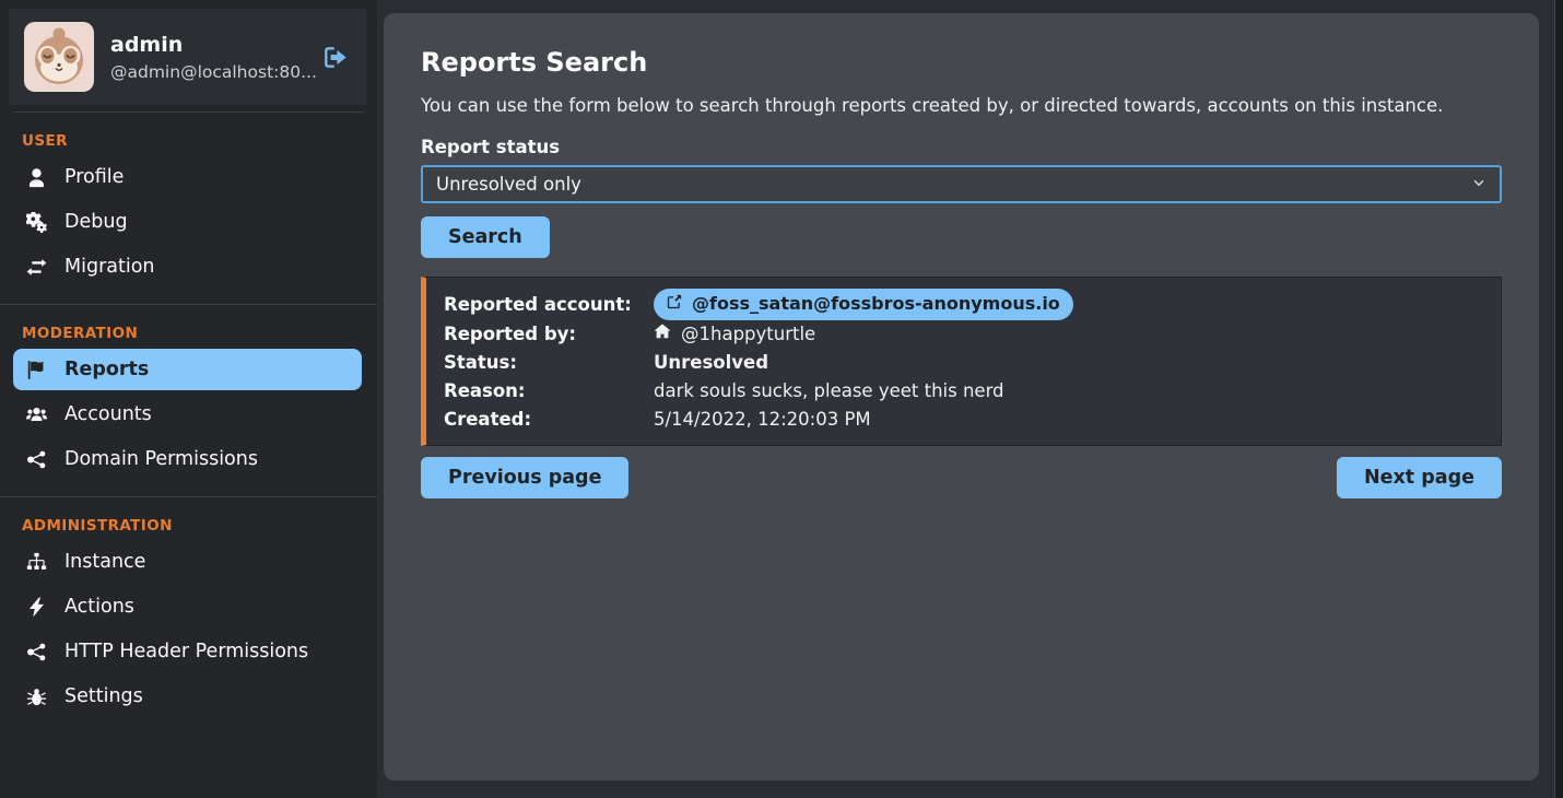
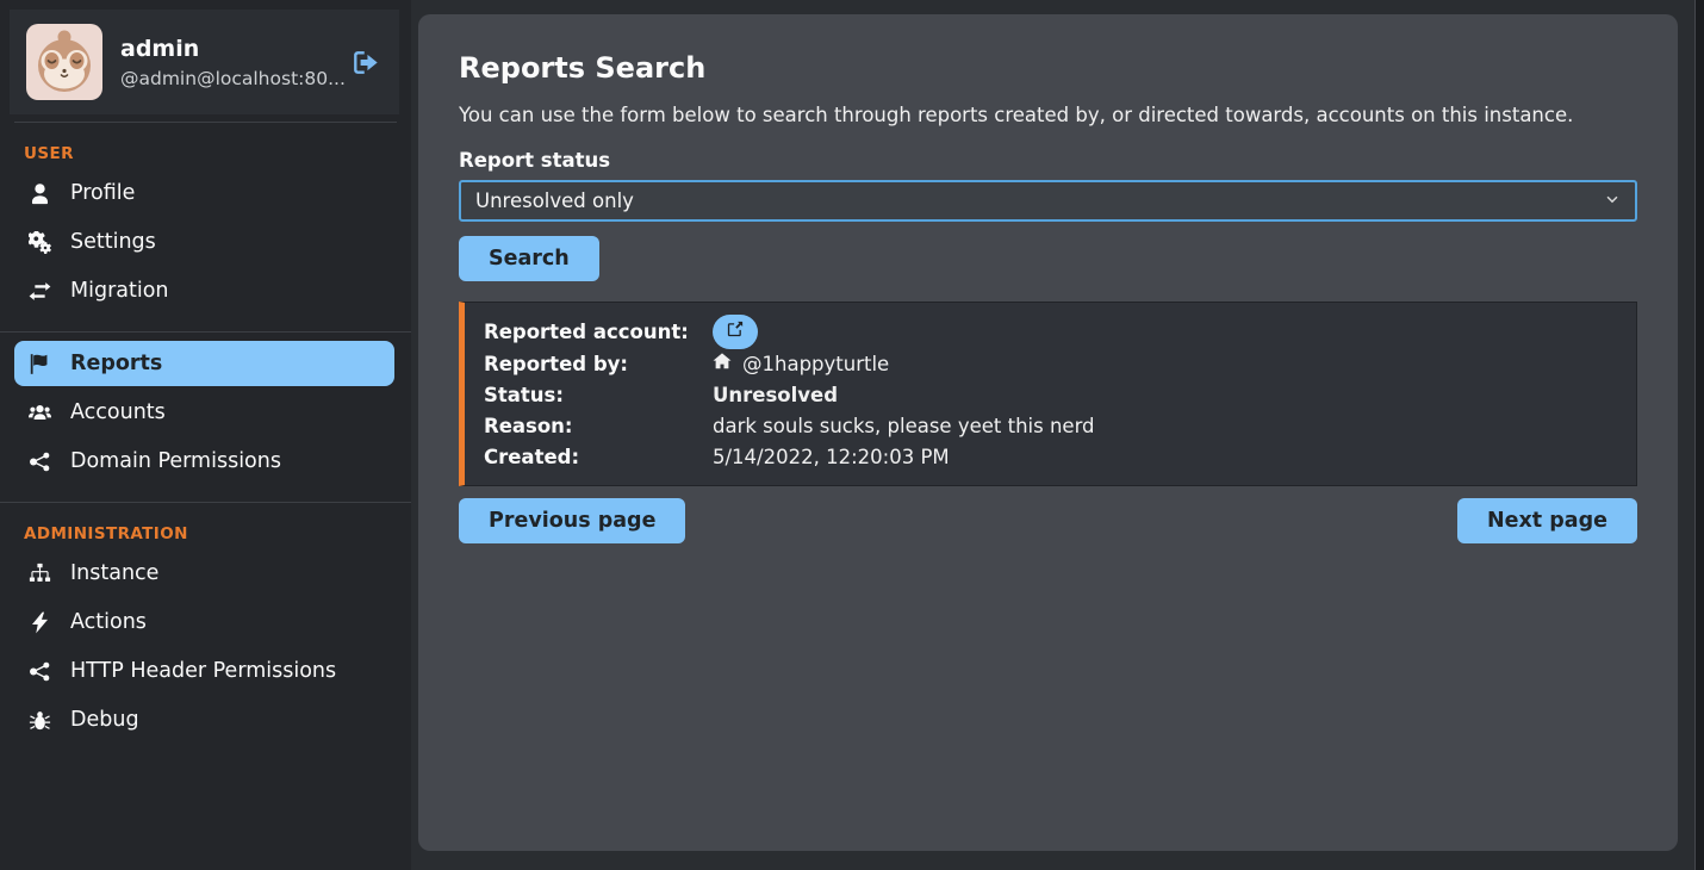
  admin
  @admin@localhost:80...
  USER
  Profile
- Debug
+ Settings
  Migration
- MODERATION
  Reports
  Accounts
  Domain Permissions
  ADMINISTRATION
  Instance
  Actions
  HTTP Header Permissions
- Settings
+ Debug
  Reports Search
  You can use the form below to search through reports created by, or directed towards, accounts on this instance.
  Report status
  Unresolved only
  Search
  Reported account:
- @foss_satan@fossbros-anonymous.io
  Reported by:
  @1happyturtle
  Status:
  Unresolved
  Reason:
  dark souls sucks, please yeet this nerd
  Created:
  5/14/2022, 12:20:03 PM
  Previous page
  Next page
